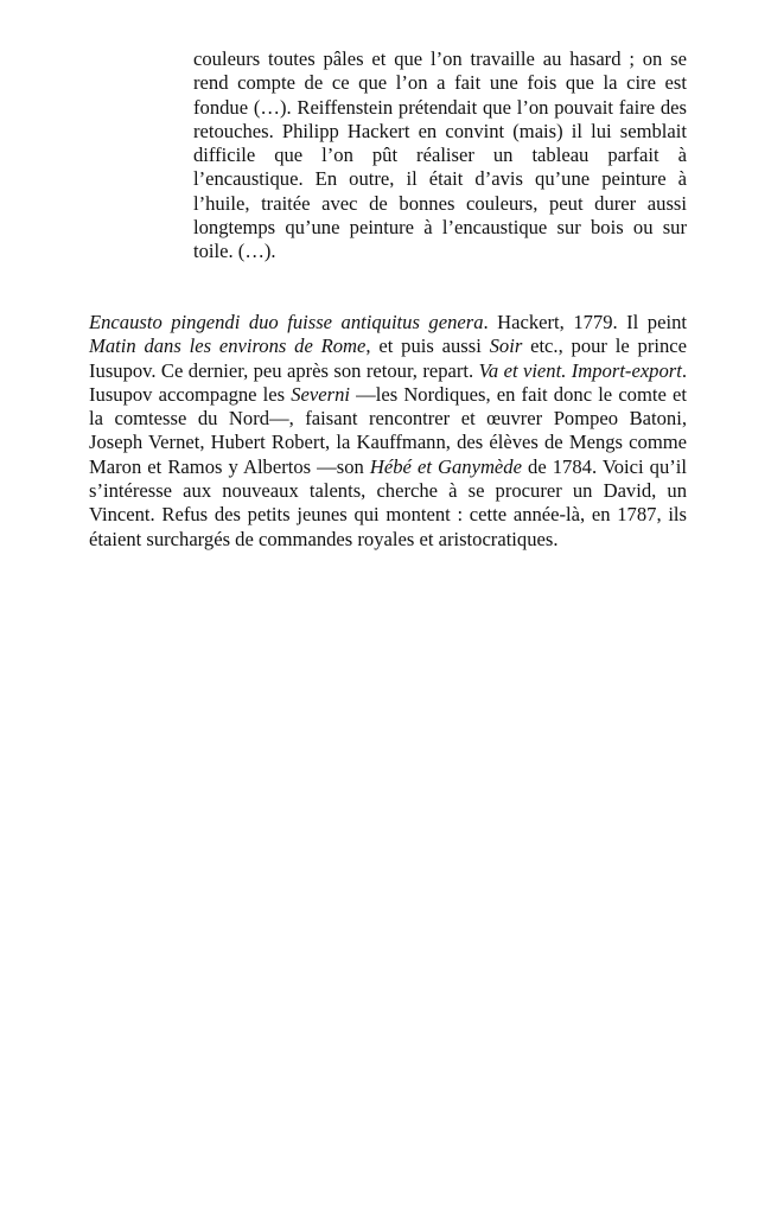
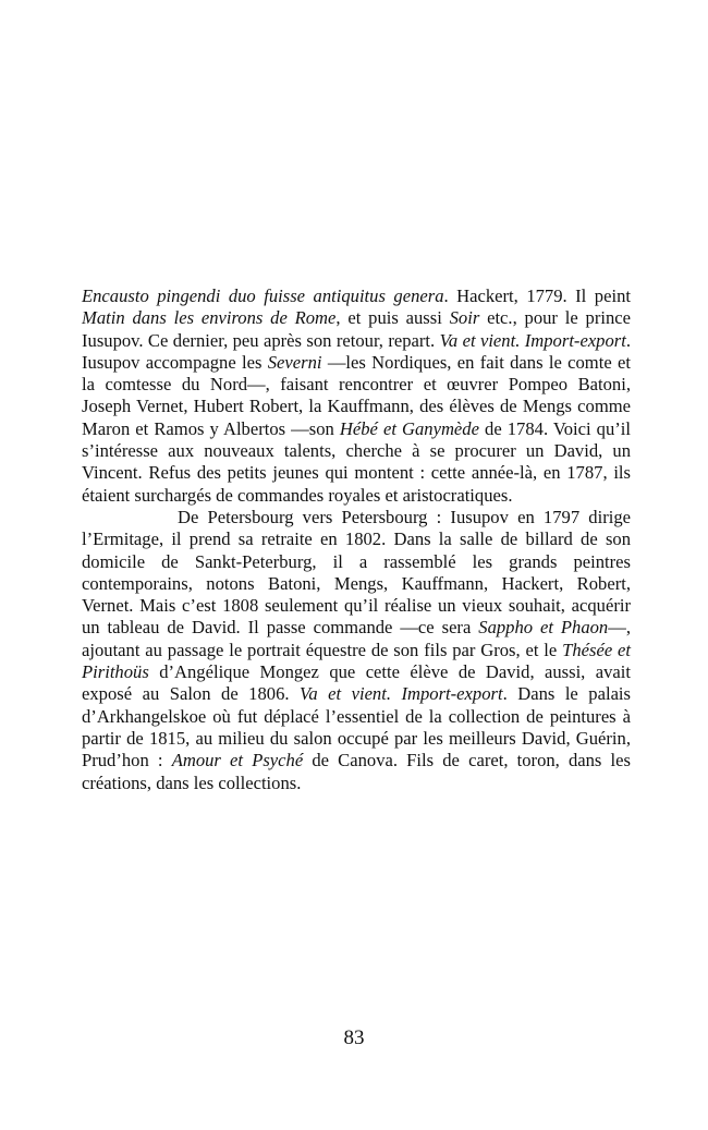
- couleurs toutes pâles et que l’on travaille au hasard ; on se rend compte de ce que l’on a fait une fois que la cire est fondue (…). Reiffenstein prétendait que l’on pouvait faire des retouches. Philipp Hackert en convint (mais) il lui semblait difficile que l’on pût réaliser un tableau parfait à l’encaustique. En outre, il était d’avis qu’une peinture à l’huile, traitée avec de bonnes couleurs, peut durer aussi longtemps qu’une peinture à l’encaustique sur bois ou sur toile. (…).
- Encausto pingendi duo fuisse antiquitus genera. Hackert, 1779. Il peint Matin dans les environs de Rome, et puis aussi Soir etc., pour le prince Iusupov. Ce dernier, peu après son retour, repart. Va et vient. Import-export. Iusupov accompagne les Severni —les Nordiques, en fait donc le comte et la comtesse du Nord—, faisant rencontrer et œuvrer Pompeo Batoni, Joseph Vernet, Hubert Robert, la Kauffmann, des élèves de Mengs comme Maron et Ramos y Albertos —son Hébé et Ganymède de 1784. Voici qu’il s’intéresse aux nouveaux talents, cherche à se procurer un David, un Vincent. Refus des petits jeunes qui montent : cette année-là, en 1787, ils étaient surchargés de commandes royales et aristocratiques.
+ Encausto pingendi duo fuisse antiquitus genera. Hackert, 1779. Il peint Matin dans les environs de Rome, et puis aussi Soir etc., pour le prince Iusupov. Ce dernier, peu après son retour, repart. Va et vient. Import-export. Iusupov accompagne les Severni —les Nordiques, en fait dans le comte et la comtesse du Nord—, faisant rencontrer et œuvrer Pompeo Batoni, Joseph Vernet, Hubert Robert, la Kauffmann, des élèves de Mengs comme Maron et Ramos y Albertos —son Hébé et Ganymède de 1784. Voici qu’il s’intéresse aux nouveaux talents, cherche à se procurer un David, un Vincent. Refus des petits jeunes qui montent : cette année-là, en 1787, ils étaient surchargés de commandes royales et aristocratiques.
+ De Petersbourg vers Petersbourg : Iusupov en 1797 dirige l’Ermitage, il prend sa retraite en 1802. Dans la salle de billard de son domicile de Sankt-Peterburg, il a rassemblé les grands peintres contemporains, notons Batoni, Mengs, Kauffmann, Hackert, Robert, Vernet. Mais c’est 1808 seulement qu’il réalise un vieux souhait, acquérir un tableau de David. Il passe commande —ce sera Sappho et Phaon—, ajoutant au passage le portrait équestre de son fils par Gros, et le Thésée et Pirithoüs d’Angélique Mongez que cette élève de David, aussi, avait exposé au Salon de 1806. Va et vient. Import-export. Dans le palais d’Arkhangelskoe où fut déplacé l’essentiel de la collection de peintures à partir de 1815, au milieu du salon occupé par les meilleurs David, Guérin, Prud’hon : Amour et Psyché de Canova. Fils de caret, toron, dans les créations, dans les collections.
+ 83
